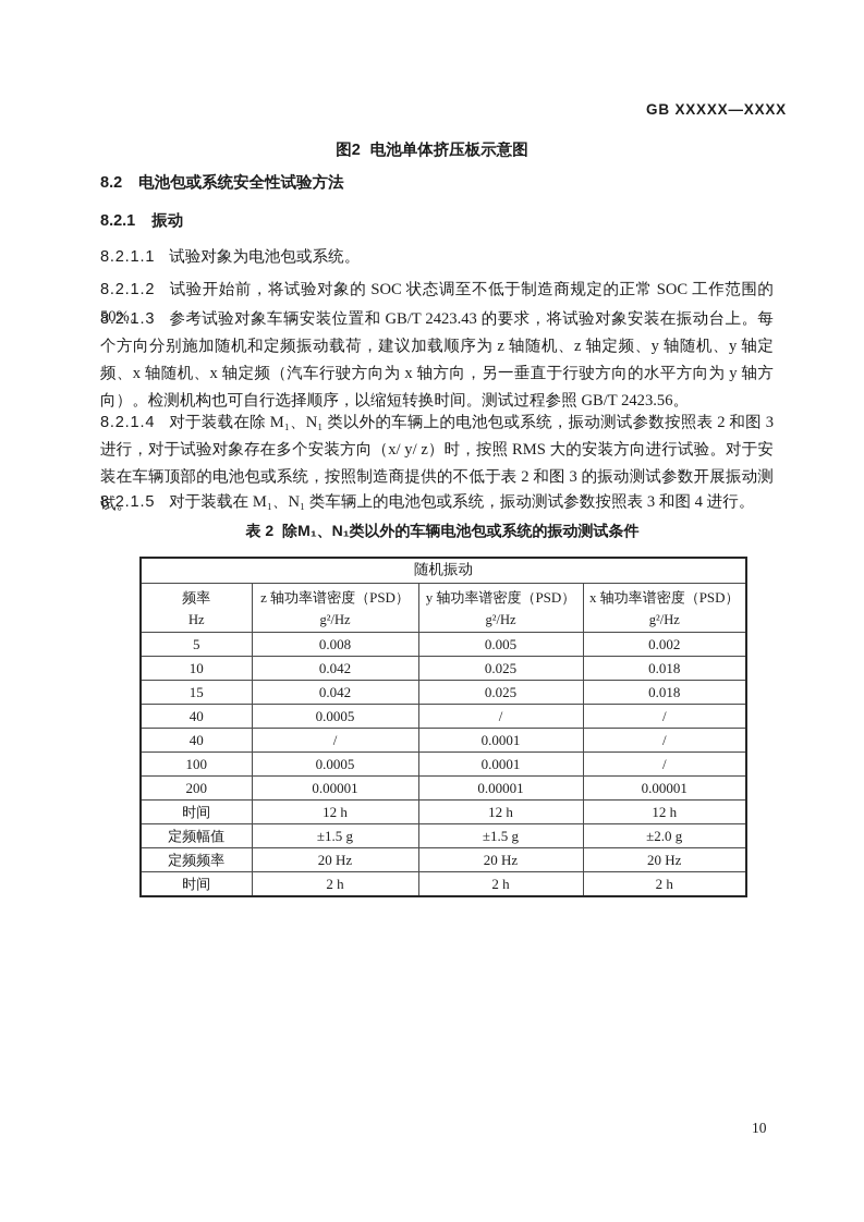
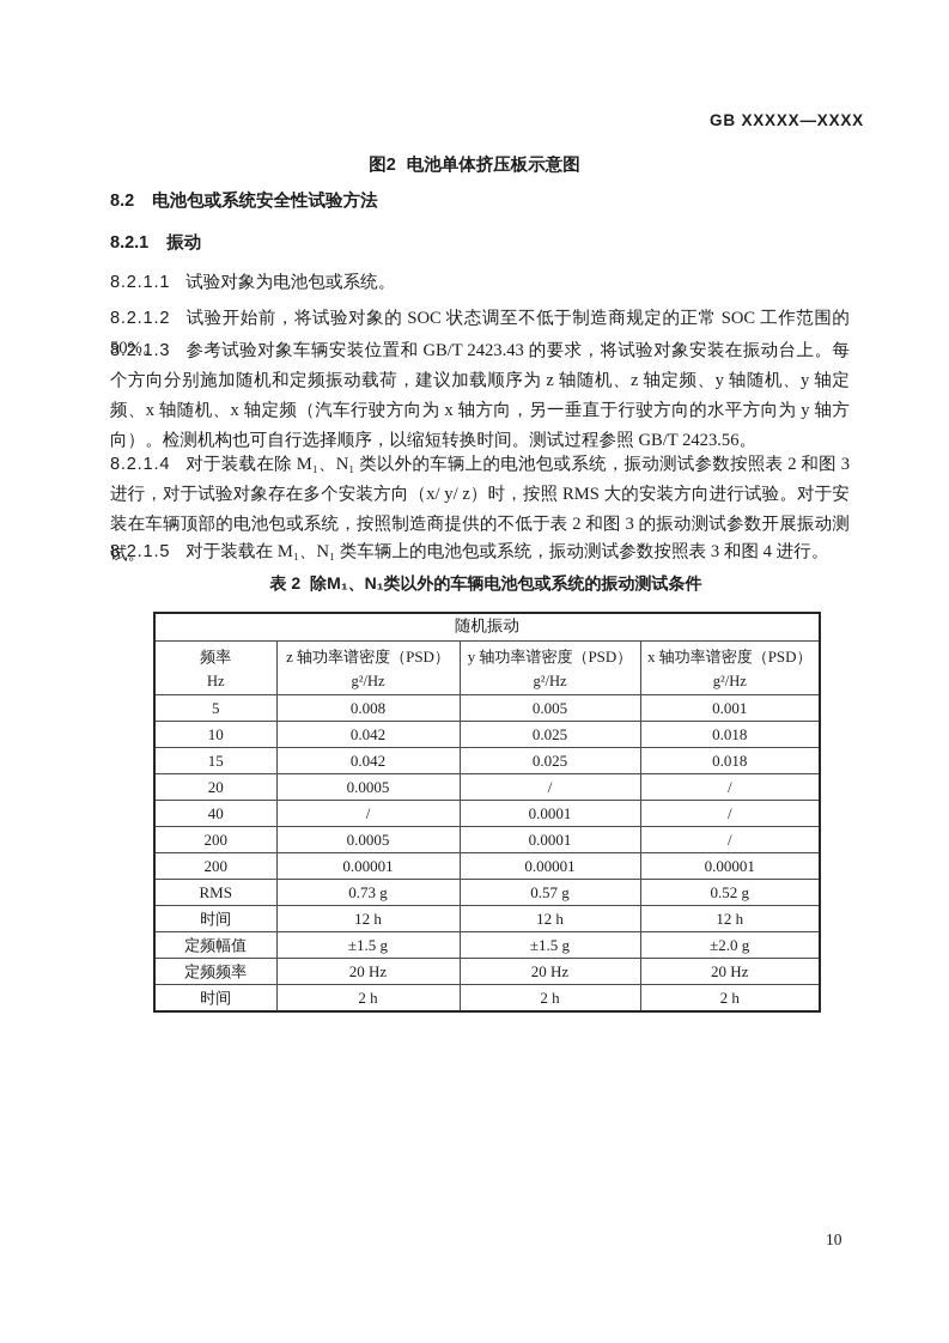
  GB XXXXX—XXXX
  图2 电池单体挤压板示意图
  8.2 电池包或系统安全性试验方法
  8.2.1 振动
  8.2.1.1 试验对象为电池包或系统。
  8.2.1.2 试验开始前，将试验对象的 SOC 状态调至不低于制造商规定的正常 SOC 工作范围的 50%。
  8.2.1.3 参考试验对象车辆安装位置和 GB/T 2423.43 的要求，将试验对象安装在振动台上。每个方向分别施加随机和定频振动载荷，建议加载顺序为 z 轴随机、z 轴定频、y 轴随机、y 轴定频、x 轴随机、x 轴定频（汽车行驶方向为 x 轴方向，另一垂直于行驶方向的水平方向为 y 轴方向）。检测机构也可自行选择顺序，以缩短转换时间。测试过程参照 GB/T 2423.56。
  8.2.1.4 对于装载在除 M₁、N₁ 类以外的车辆上的电池包或系统，振动测试参数按照表 2 和图 3 进行，对于试验对象存在多个安装方向（x/ y/ z）时，按照 RMS 大的安装方向进行试验。对于安装在车辆顶部的电池包或系统，按照制造商提供的不低于表 2 和图 3 的振动测试参数开展振动测试。
  8.2.1.5 对于装载在 M₁、N₁ 类车辆上的电池包或系统，振动测试参数按照表 3 和图 4 进行。
  表 2 除M₁、N₁类以外的车辆电池包或系统的振动测试条件
  随机振动
  频率 Hz	z 轴功率谱密度（PSD） g²/Hz	y 轴功率谱密度（PSD） g²/Hz	x 轴功率谱密度（PSD） g²/Hz
- 5	0.008	0.005	0.002
+ 5	0.008	0.005	0.001
  10	0.042	0.025	0.018
  15	0.042	0.025	0.018
- 40	0.0005	/	/
+ 20	0.0005	/	/
  40	/	0.0001	/
- 100	0.0005	0.0001	/
+ 200	0.0005	0.0001	/
  200	0.00001	0.00001	0.00001
+ RMS	0.73 g	0.57 g	0.52 g
  时间	12 h	12 h	12 h
  定频幅值	±1.5 g	±1.5 g	±2.0 g
  定频频率	20 Hz	20 Hz	20 Hz
  时间	2 h	2 h	2 h
  10
